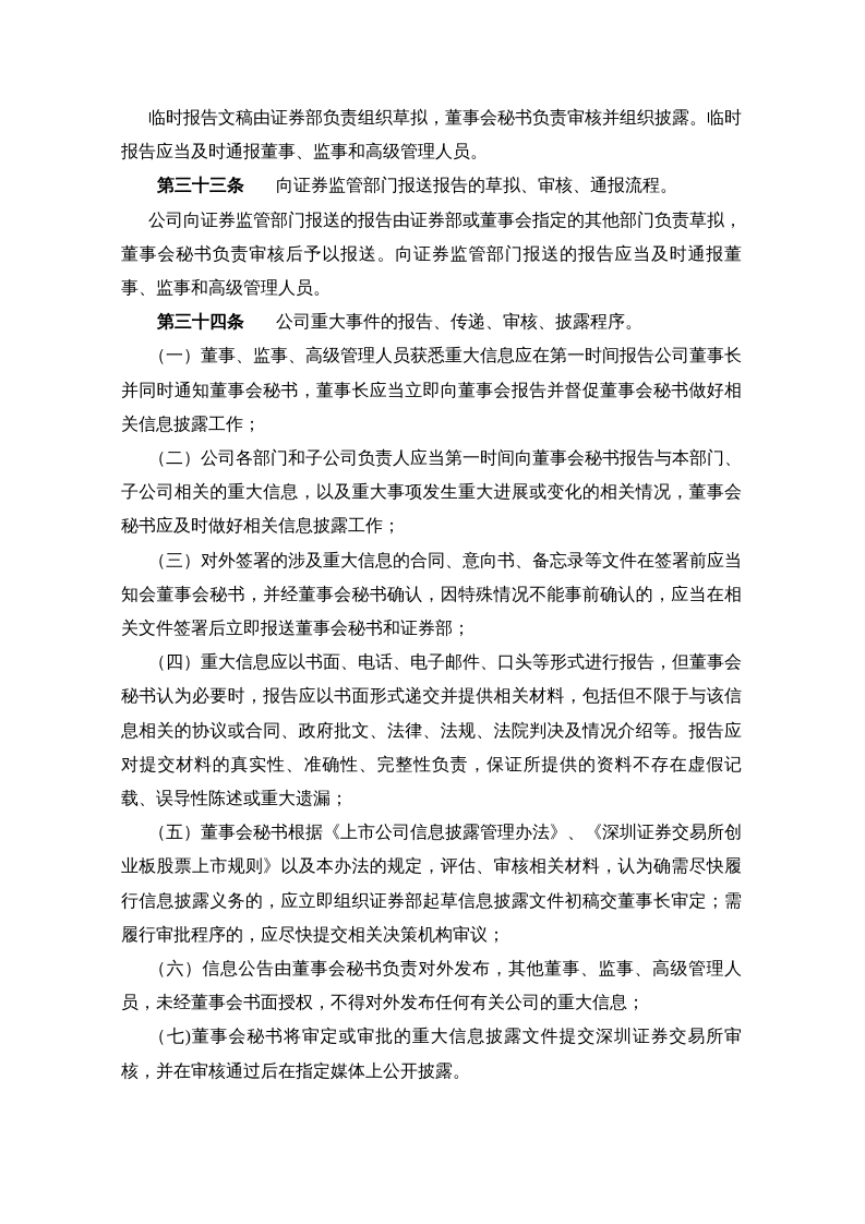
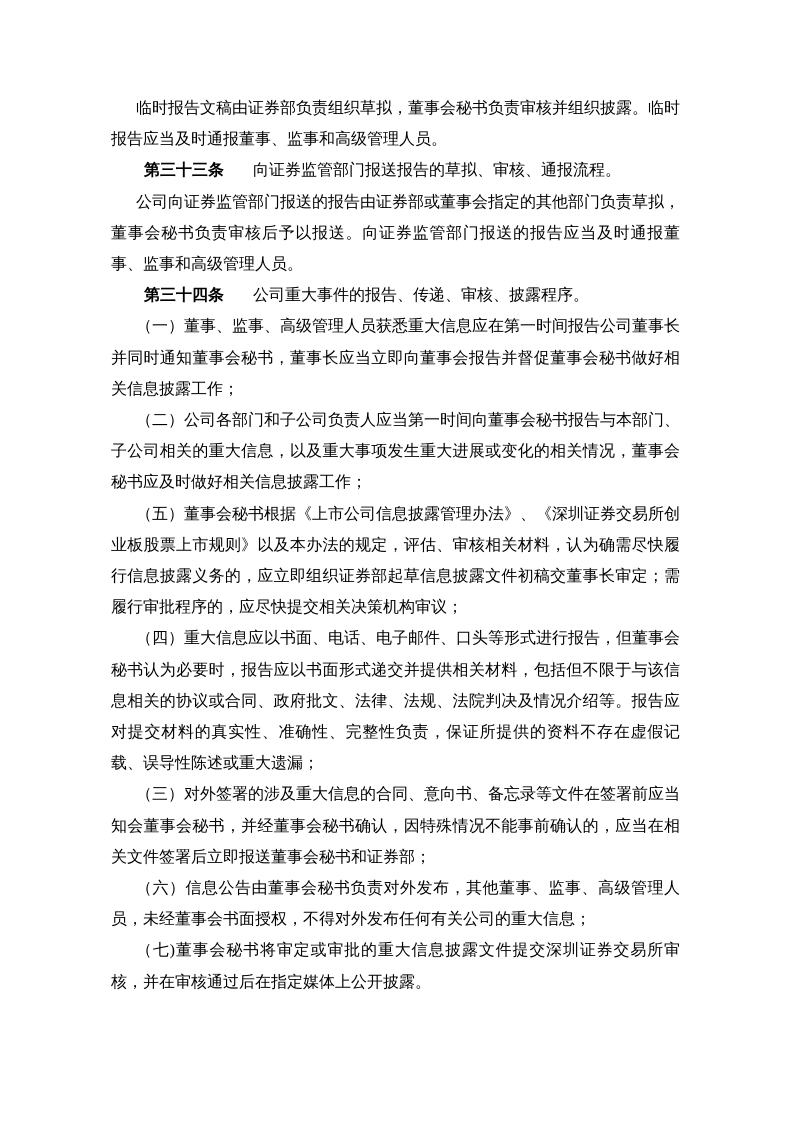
  临时报告文稿由证券部负责组织草拟，董事会秘书负责审核并组织披露。临时报告应当及时通报董事、监事和高级管理人员。
  第三十三条 向证券监管部门报送报告的草拟、审核、通报流程。
  公司向证券监管部门报送的报告由证券部或董事会指定的其他部门负责草拟，董事会秘书负责审核后予以报送。向证券监管部门报送的报告应当及时通报董事、监事和高级管理人员。
  第三十四条 公司重大事件的报告、传递、审核、披露程序。
  （一）董事、监事、高级管理人员获悉重大信息应在第一时间报告公司董事长并同时通知董事会秘书，董事长应当立即向董事会报告并督促董事会秘书做好相关信息披露工作；
  （二）公司各部门和子公司负责人应当第一时间向董事会秘书报告与本部门、子公司相关的重大信息，以及重大事项发生重大进展或变化的相关情况，董事会秘书应及时做好相关信息披露工作；
- （三）对外签署的涉及重大信息的合同、意向书、备忘录等文件在签署前应当知会董事会秘书，并经董事会秘书确认，因特殊情况不能事前确认的，应当在相关文件签署后立即报送董事会秘书和证券部；
+ （五）董事会秘书根据《上市公司信息披露管理办法》、《深圳证券交易所创业板股票上市规则》以及本办法的规定，评估、审核相关材料，认为确需尽快履行信息披露义务的，应立即组织证券部起草信息披露文件初稿交董事长审定；需履行审批程序的，应尽快提交相关决策机构审议；
  （四）重大信息应以书面、电话、电子邮件、口头等形式进行报告，但董事会秘书认为必要时，报告应以书面形式递交并提供相关材料，包括但不限于与该信息相关的协议或合同、政府批文、法律、法规、法院判决及情况介绍等。报告应对提交材料的真实性、准确性、完整性负责，保证所提供的资料不存在虚假记载、误导性陈述或重大遗漏；
- （五）董事会秘书根据《上市公司信息披露管理办法》、《深圳证券交易所创业板股票上市规则》以及本办法的规定，评估、审核相关材料，认为确需尽快履行信息披露义务的，应立即组织证券部起草信息披露文件初稿交董事长审定；需履行审批程序的，应尽快提交相关决策机构审议；
+ （三）对外签署的涉及重大信息的合同、意向书、备忘录等文件在签署前应当知会董事会秘书，并经董事会秘书确认，因特殊情况不能事前确认的，应当在相关文件签署后立即报送董事会秘书和证券部；
  （六）信息公告由董事会秘书负责对外发布，其他董事、监事、高级管理人员，未经董事会书面授权，不得对外发布任何有关公司的重大信息；
  （七)董事会秘书将审定或审批的重大信息披露文件提交深圳证券交易所审核，并在审核通过后在指定媒体上公开披露。
